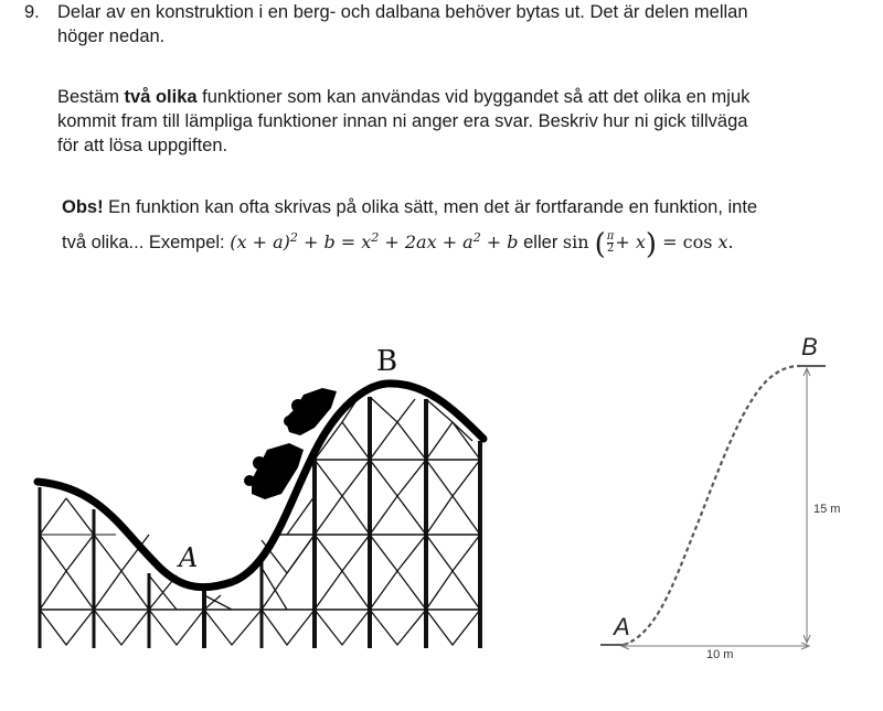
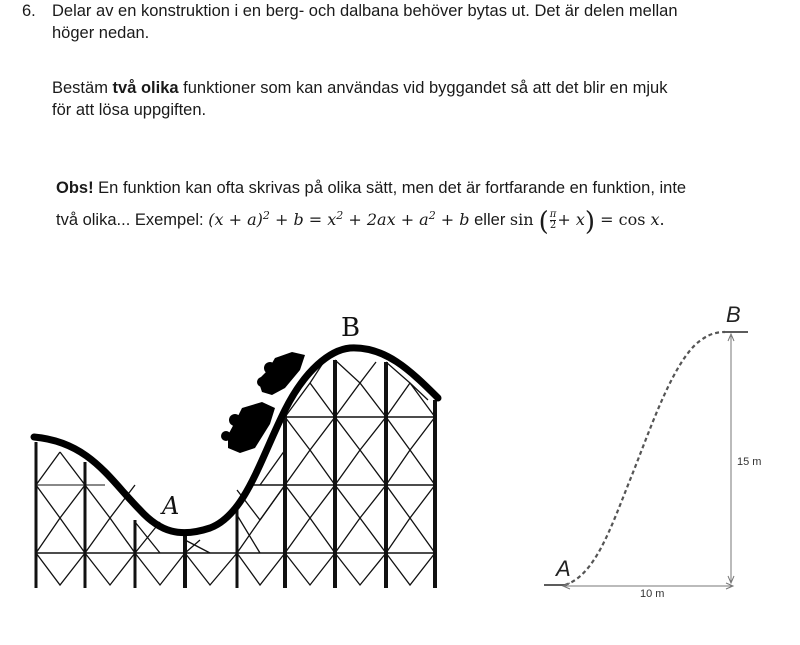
- 9.
+ 6.
  Delar av en konstruktion i en berg- och dalbana behöver bytas ut. Det är delen mellan
  höger nedan.
- Bestäm två olika funktioner som kan användas vid byggandet så att det olika en mjuk
+ Bestäm två olika funktioner som kan användas vid byggandet så att det blir en mjuk
- kommit fram till lämpliga funktioner innan ni anger era svar. Beskriv hur ni gick tillväga
  för att lösa uppgiften.
  Obs! En funktion kan ofta skrivas på olika sätt, men det är fortfarande en funktion, inte
  två olika... Exempel: (x + a)2 + b = x2 + 2ax + a2 + b eller sin (
  π
  2
  + x) = cos x.
  B
  A
  B
  A
  15 m
  10 m
